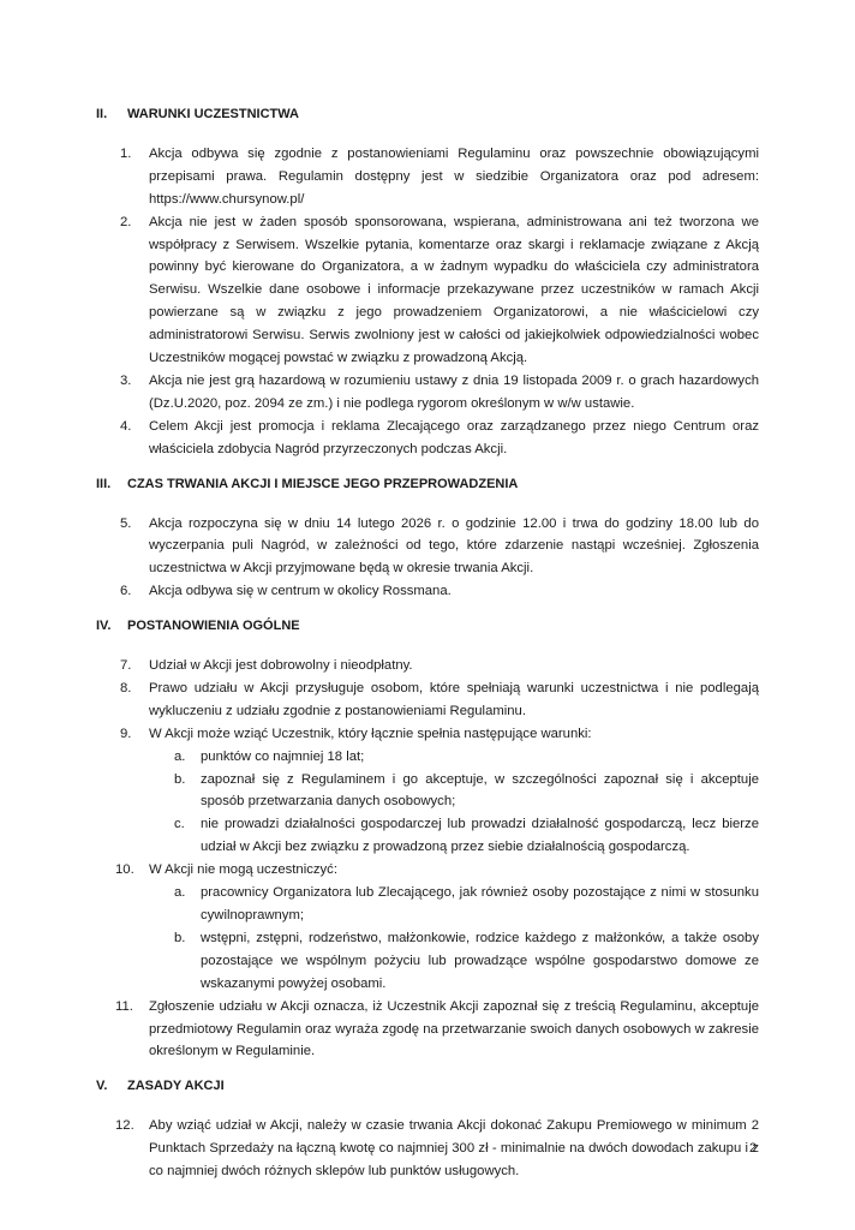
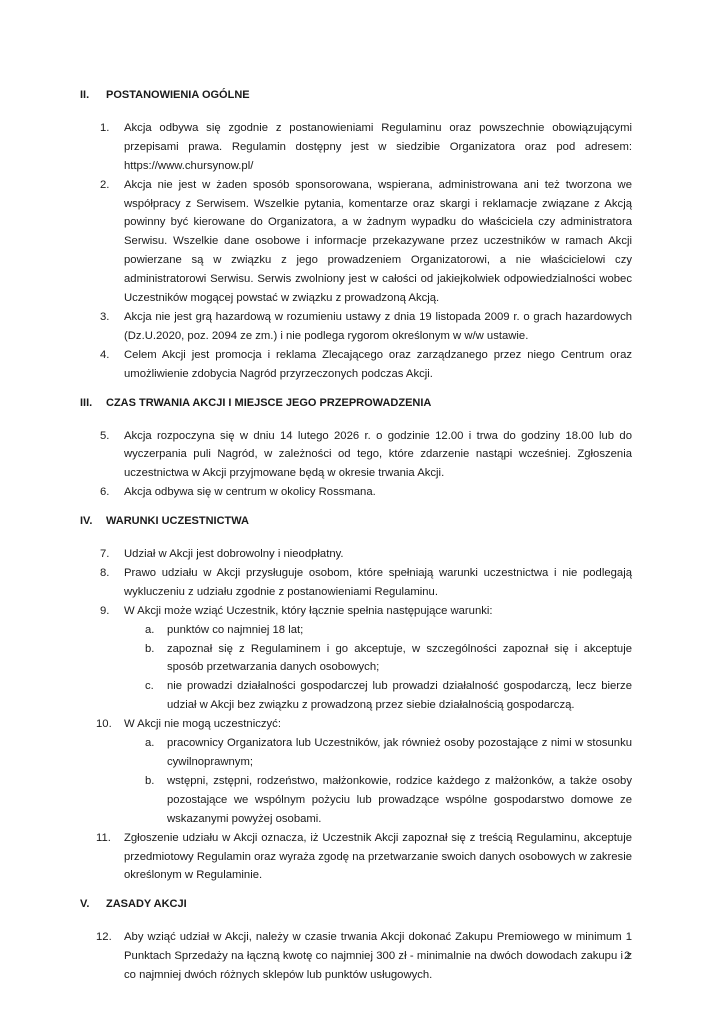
  II.
- WARUNKI UCZESTNICTWA
+ POSTANOWIENIA OGÓLNE
  1.
  Akcja odbywa się zgodnie z postanowieniami Regulaminu oraz powszechnie obowiązującymi przepisami prawa. Regulamin dostępny jest w siedzibie Organizatora oraz pod adresem: https://www.chursynow.pl/
  2.
  Akcja nie jest w żaden sposób sponsorowana, wspierana, administrowana ani też tworzona we współpracy z Serwisem. Wszelkie pytania, komentarze oraz skargi i reklamacje związane z Akcją powinny być kierowane do Organizatora, a w żadnym wypadku do właściciela czy administratora Serwisu. Wszelkie dane osobowe i informacje przekazywane przez uczestników w ramach Akcji powierzane są w związku z jego prowadzeniem Organizatorowi, a nie właścicielowi czy administratorowi Serwisu. Serwis zwolniony jest w całości od jakiejkolwiek odpowiedzialności wobec Uczestników mogącej powstać w związku z prowadzoną Akcją.
  3.
  Akcja nie jest grą hazardową w rozumieniu ustawy z dnia 19 listopada 2009 r. o grach hazardowych (Dz.U.2020, poz. 2094 ze zm.) i nie podlega rygorom określonym w w/w ustawie.
  4.
- Celem Akcji jest promocja i reklama Zlecającego oraz zarządzanego przez niego Centrum oraz właściciela zdobycia Nagród przyrzeczonych podczas Akcji.
+ Celem Akcji jest promocja i reklama Zlecającego oraz zarządzanego przez niego Centrum oraz umożliwienie zdobycia Nagród przyrzeczonych podczas Akcji.
  III.
  CZAS TRWANIA AKCJI I MIEJSCE JEGO PRZEPROWADZENIA
  5.
  Akcja rozpoczyna się w dniu 14 lutego 2026 r. o godzinie 12.00 i trwa do godziny 18.00 lub do wyczerpania puli Nagród, w zależności od tego, które zdarzenie nastąpi wcześniej. Zgłoszenia uczestnictwa w Akcji przyjmowane będą w okresie trwania Akcji.
  6.
  Akcja odbywa się w centrum w okolicy Rossmana.
  IV.
- POSTANOWIENIA OGÓLNE
+ WARUNKI UCZESTNICTWA
  7.
  Udział w Akcji jest dobrowolny i nieodpłatny.
  8.
  Prawo udziału w Akcji przysługuje osobom, które spełniają warunki uczestnictwa i nie podlegają wykluczeniu z udziału zgodnie z postanowieniami Regulaminu.
  9.
  W Akcji może wziąć Uczestnik, który łącznie spełnia następujące warunki:
  a.
  punktów co najmniej 18 lat;
  b.
  zapoznał się z Regulaminem i go akceptuje, w szczególności zapoznał się i akceptuje sposób przetwarzania danych osobowych;
  c.
  nie prowadzi działalności gospodarczej lub prowadzi działalność gospodarczą, lecz bierze udział w Akcji bez związku z prowadzoną przez siebie działalnością gospodarczą.
  10.
  W Akcji nie mogą uczestniczyć:
  a.
- pracownicy Organizatora lub Zlecającego, jak również osoby pozostające z nimi w stosunku cywilnoprawnym;
+ pracownicy Organizatora lub Uczestników, jak również osoby pozostające z nimi w stosunku cywilnoprawnym;
  b.
  wstępni, zstępni, rodzeństwo, małżonkowie, rodzice każdego z małżonków, a także osoby pozostające we wspólnym pożyciu lub prowadzące wspólne gospodarstwo domowe ze wskazanymi powyżej osobami.
  11.
  Zgłoszenie udziału w Akcji oznacza, iż Uczestnik Akcji zapoznał się z treścią Regulaminu, akceptuje przedmiotowy Regulamin oraz wyraża zgodę na przetwarzanie swoich danych osobowych w zakresie określonym w Regulaminie.
  V.
  ZASADY AKCJI
  12.
- Aby wziąć udział w Akcji, należy w czasie trwania Akcji dokonać Zakupu Premiowego w minimum 2 Punktach Sprzedaży na łączną kwotę co najmniej 300 zł - minimalnie na dwóch dowodach zakupu i z co najmniej dwóch różnych sklepów lub punktów usługowych.
+ Aby wziąć udział w Akcji, należy w czasie trwania Akcji dokonać Zakupu Premiowego w minimum 1 Punktach Sprzedaży na łączną kwotę co najmniej 300 zł - minimalnie na dwóch dowodach zakupu i z co najmniej dwóch różnych sklepów lub punktów usługowych.
  2
